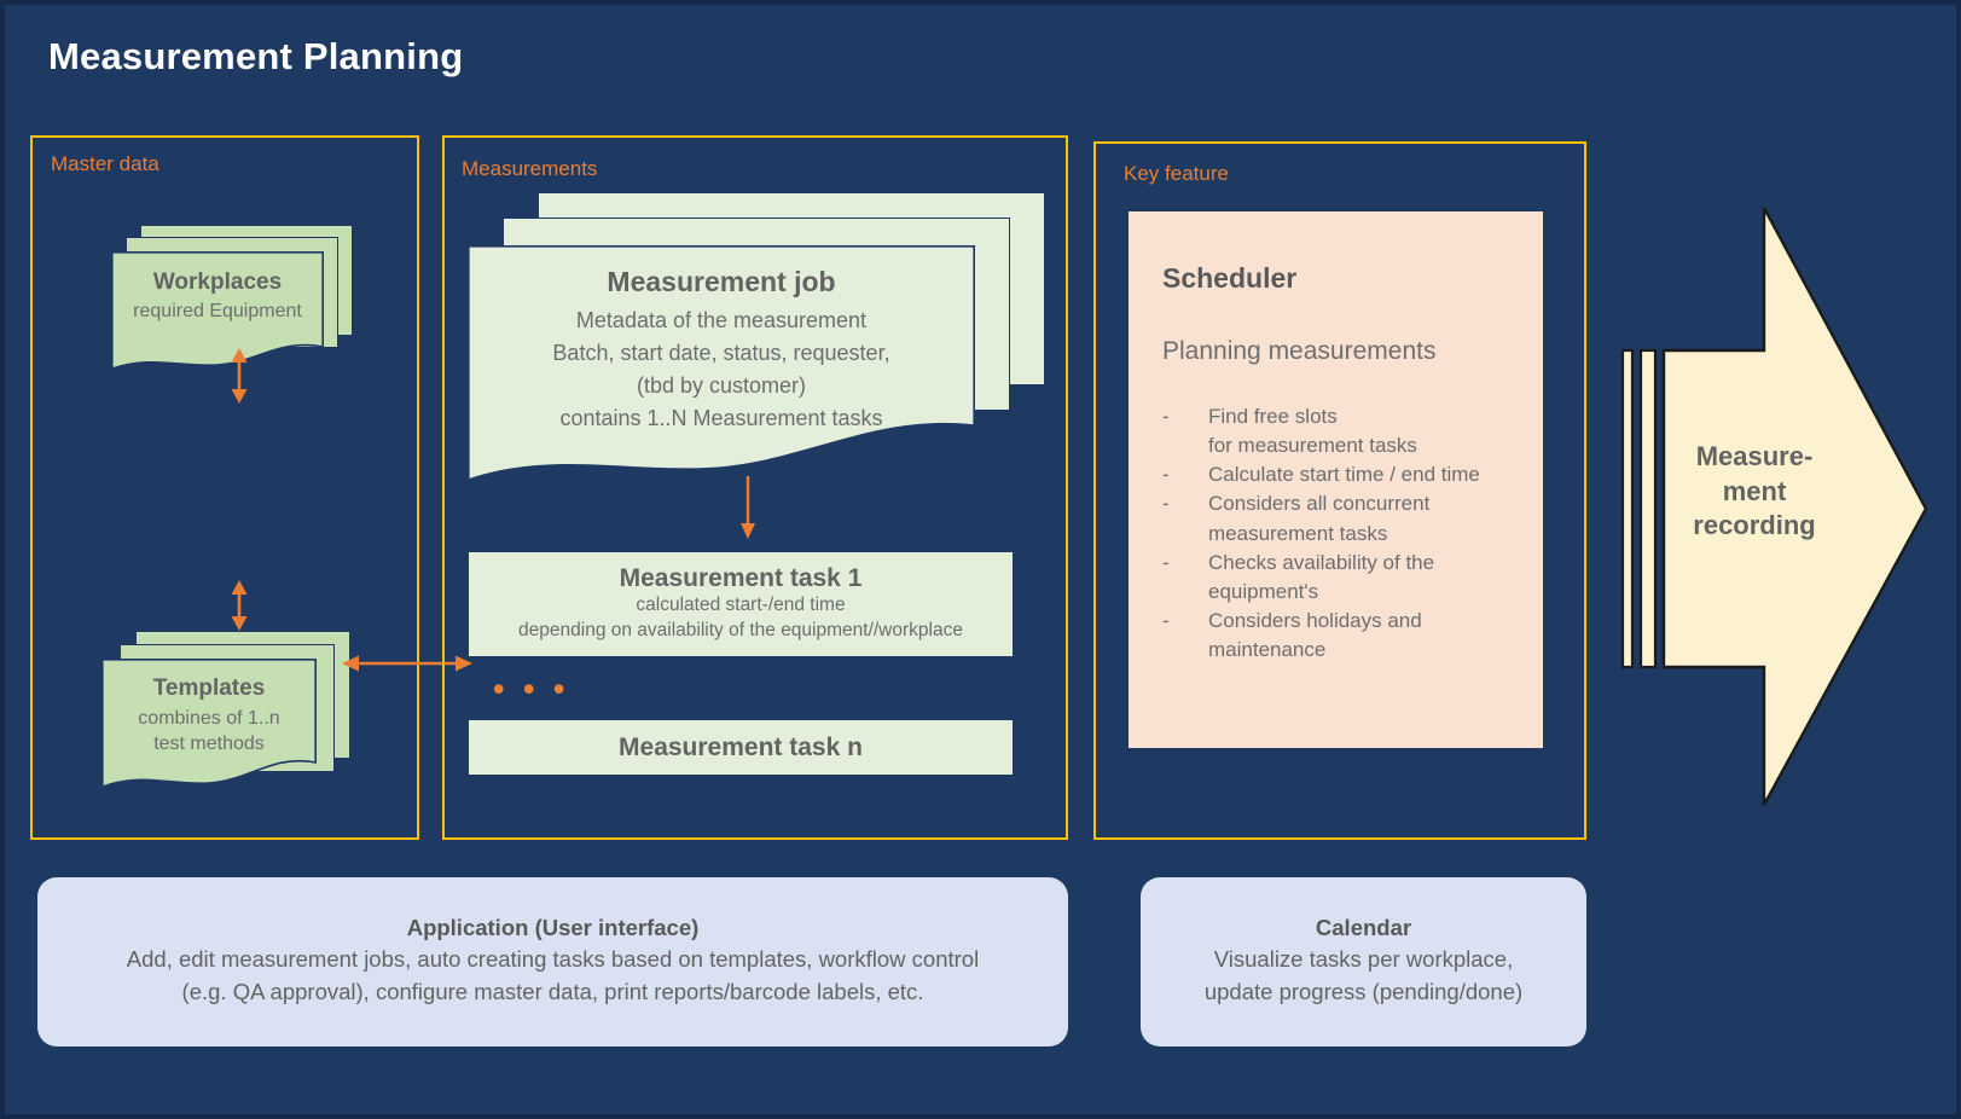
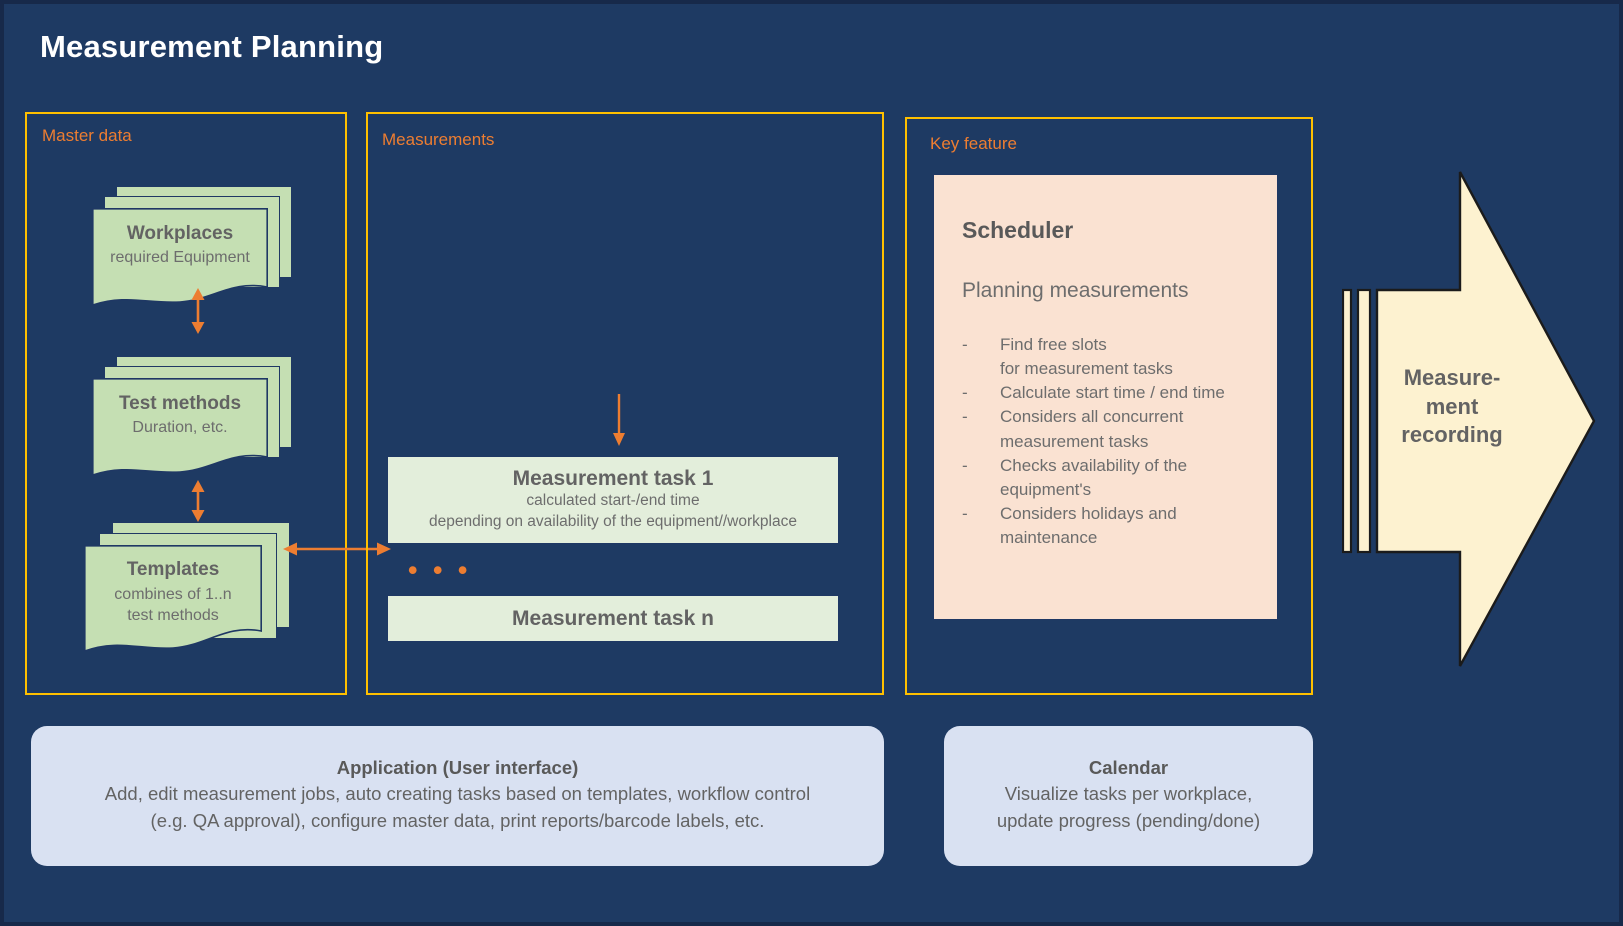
  Measurement Planning
  Master data
  Workplaces
  required Equipment
+ Test methods
+ Duration, etc.
  Templates
  combines of 1..n
  test methods
  Measurements
- Measurement job
- Metadata of the measurement
- Batch, start date, status, requester,
- (tbd by customer)
- contains 1..N Measurement tasks
  Measurement task 1
  calculated start-/end time
  depending on availability of the equipment//workplace
  • • •
  Measurement task n
  Key feature
  Scheduler
  Planning measurements
  -
  Find free slots
  for measurement tasks
  -
  Calculate start time / end time
  -
  Considers all concurrent
  measurement tasks
  -
  Checks availability of the
  equipment's
  -
  Considers holidays and
  maintenance
  Measure-
  ment
  recording
  Application (User interface)
  Add, edit measurement jobs, auto creating tasks based on templates, workflow control
  (e.g. QA approval), configure master data, print reports/barcode labels, etc.
  Calendar
  Visualize tasks per workplace,
  update progress (pending/done)
